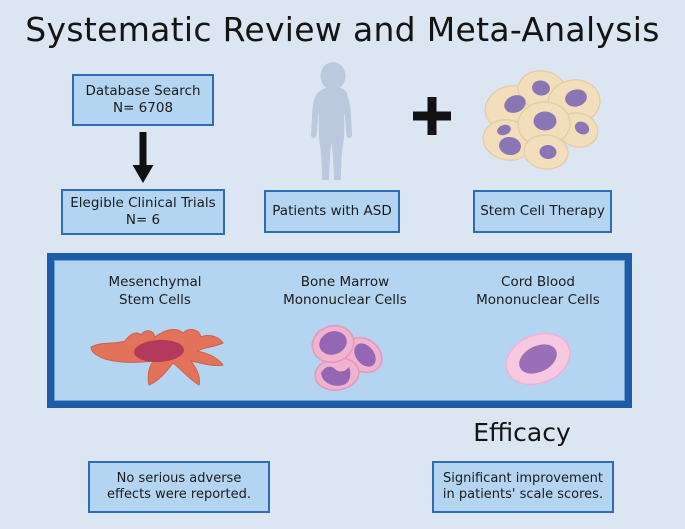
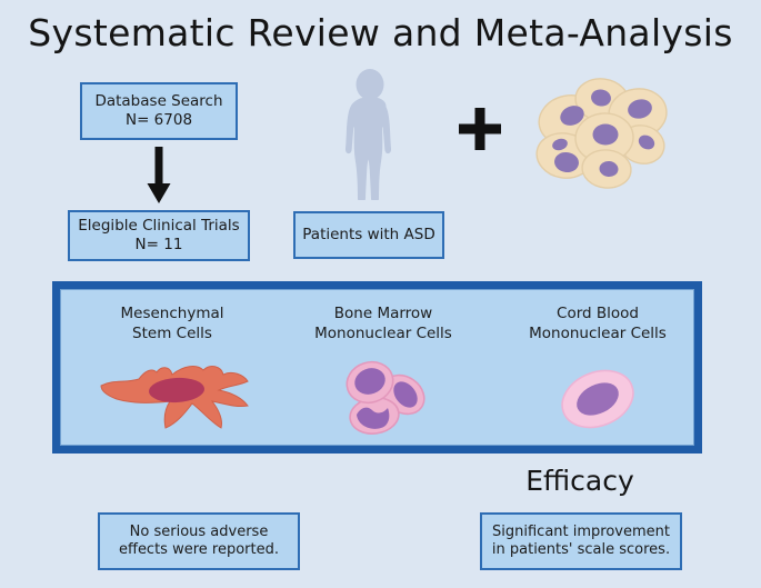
  Systematic Review and Meta-Analysis
  Database Search
  N= 6708
  Elegible Clinical Trials
- N= 6
+ N= 11
  Patients with ASD
- Stem Cell Therapy
  Mesenchymal
  Stem Cells
  Bone Marrow
  Mononuclear Cells
  Cord Blood
  Mononuclear Cells
  No serious adverse
  effects were reported.
  Efficacy
  Significant improvement
  in patients' scale scores.
